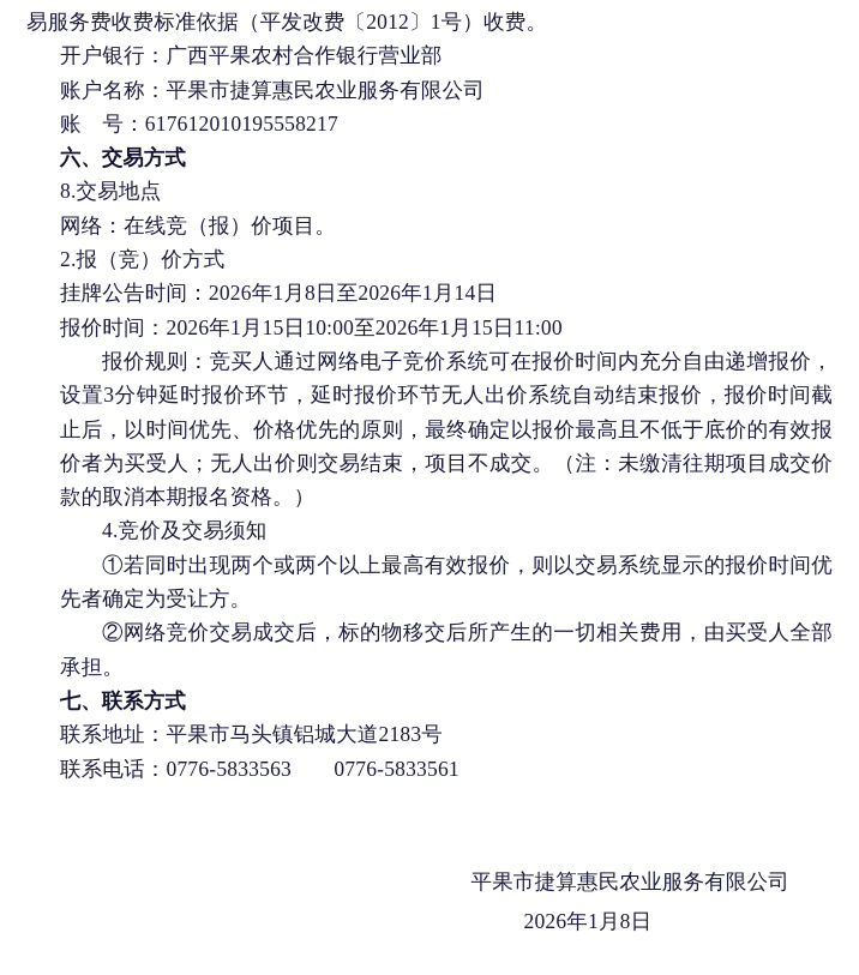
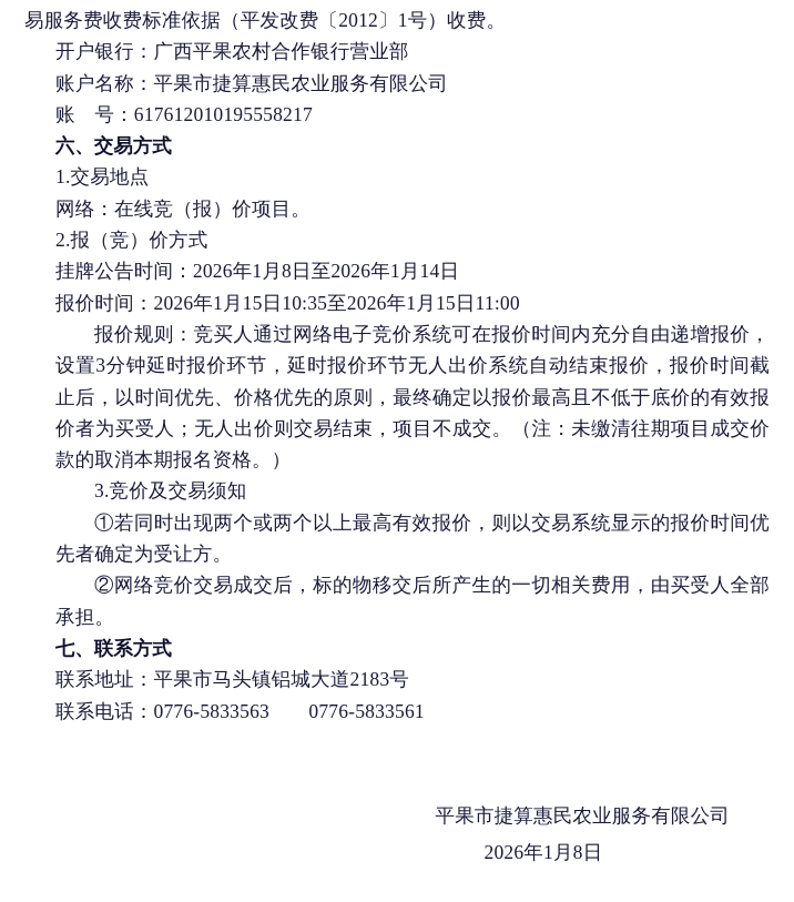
  易服务费收费标准依据（平发改费〔2012〕1号）收费。
  开户银行：广西平果农村合作银行营业部
  账户名称：平果市捷算惠民农业服务有限公司
  账 号：617612010195558217
  六、交易方式
- 8.交易地点
+ 1.交易地点
  网络：在线竞（报）价项目。
  2.报（竞）价方式
  挂牌公告时间：2026年1月8日至2026年1月14日
- 报价时间：2026年1月15日10:00至2026年1月15日11:00
+ 报价时间：2026年1月15日10:35至2026年1月15日11:00
  报价规则：竞买人通过网络电子竞价系统可在报价时间内充分自由递增报价，设置3分钟延时报价环节，延时报价环节无人出价系统自动结束报价，报价时间截止后，以时间优先、价格优先的原则，最终确定以报价最高且不低于底价的有效报价者为买受人；无人出价则交易结束，项目不成交。（注：未缴清往期项目成交价款的取消本期报名资格。）
- 4.竞价及交易须知
+ 3.竞价及交易须知
  ①若同时出现两个或两个以上最高有效报价，则以交易系统显示的报价时间优先者确定为受让方。
  ②网络竞价交易成交后，标的物移交后所产生的一切相关费用，由买受人全部承担。
  七、联系方式
  联系地址：平果市马头镇铝城大道2183号
  联系电话：0776-5833563 0776-5833561
  平果市捷算惠民农业服务有限公司
  2026年1月8日
